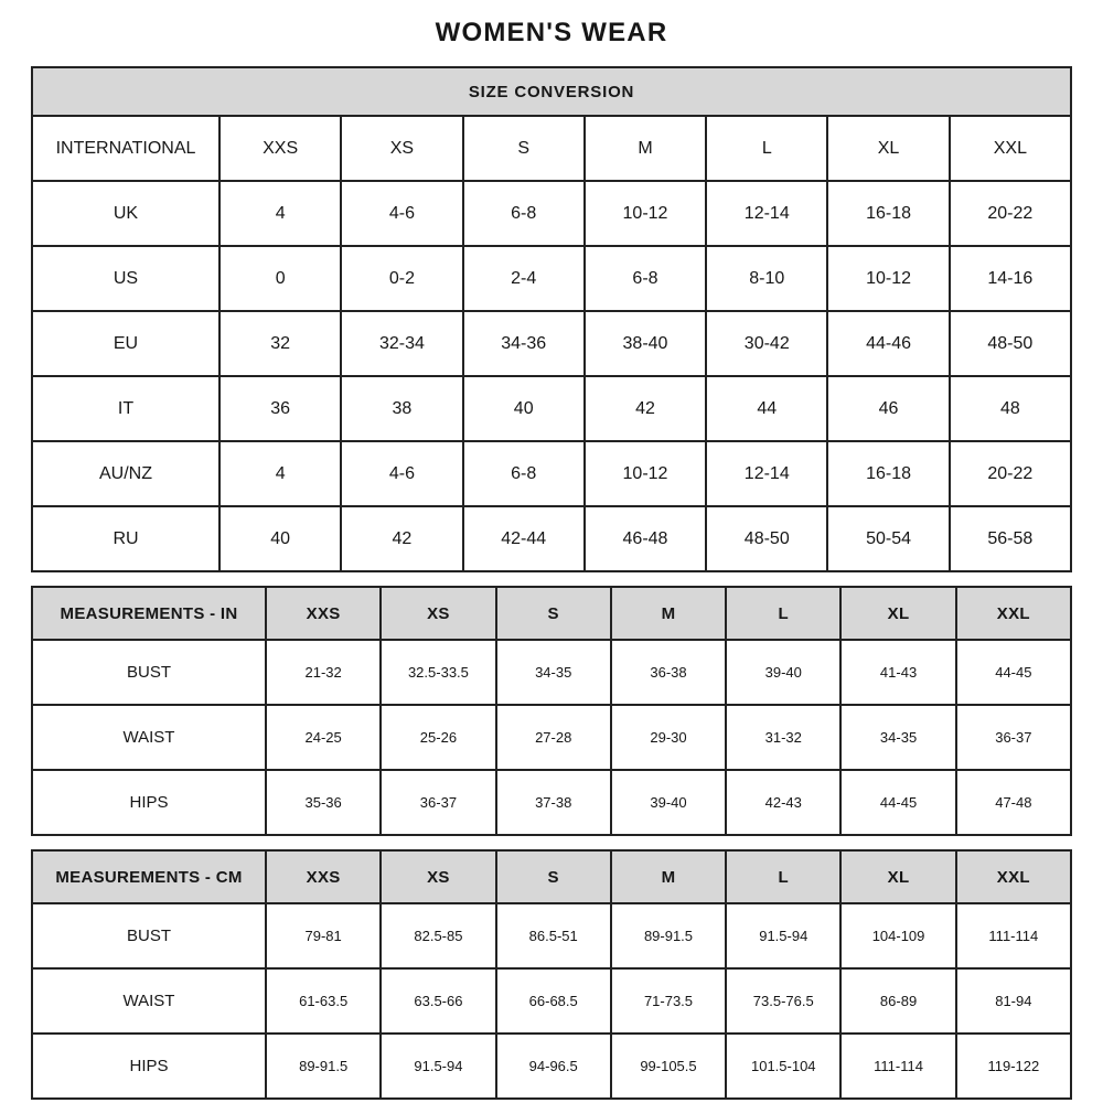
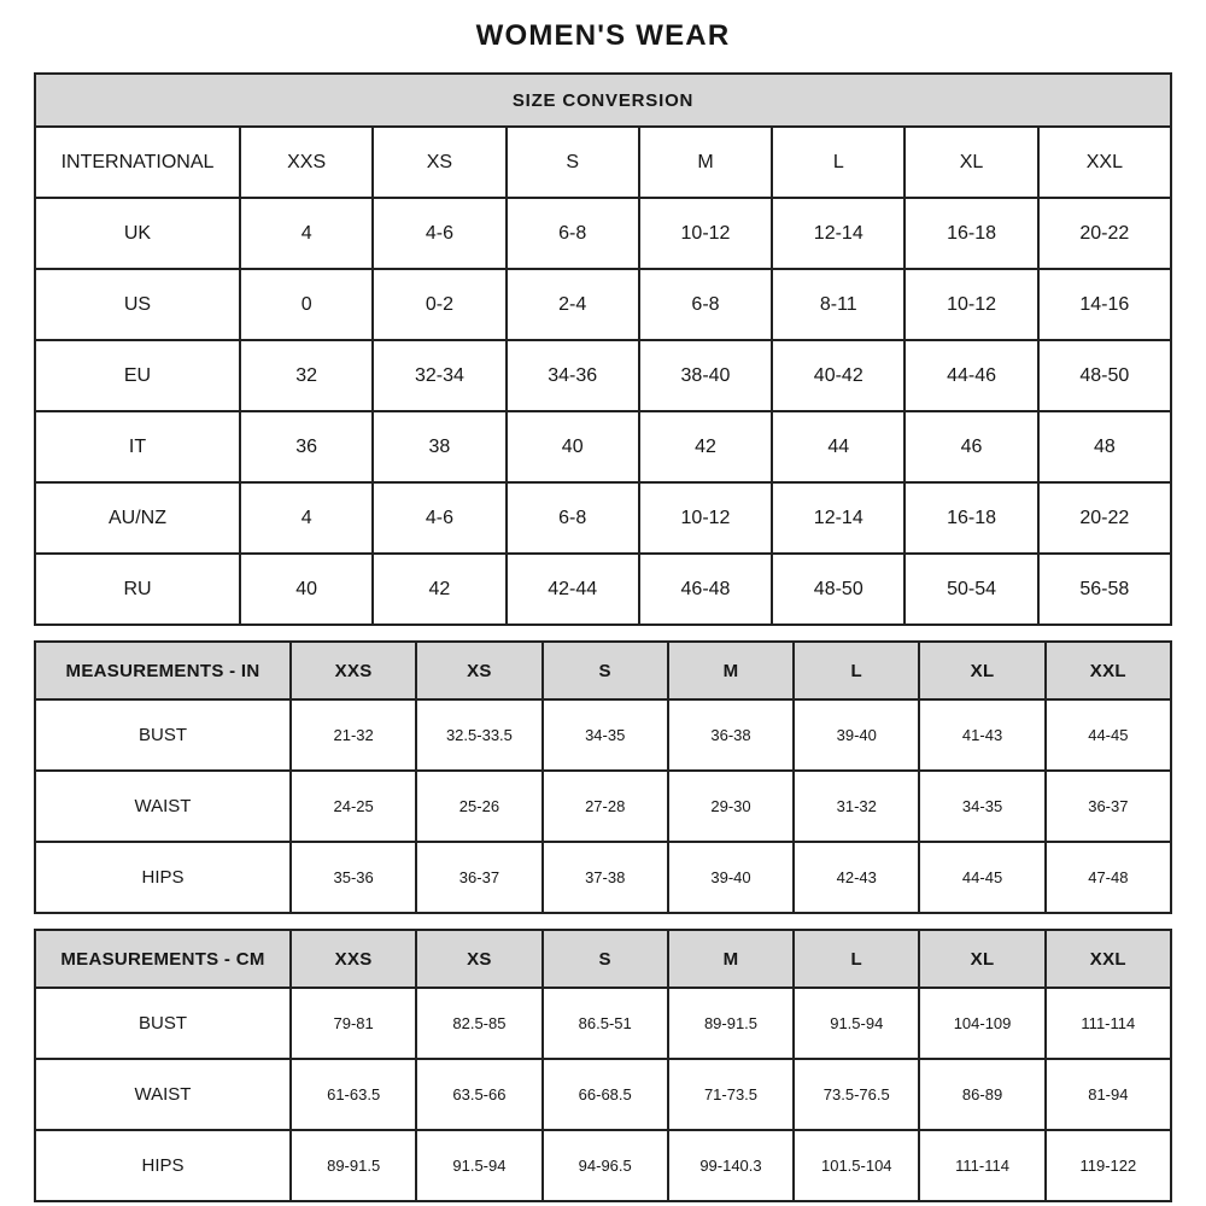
  WOMEN'S WEAR
  SIZE CONVERSION
  INTERNATIONAL	XXS	XS	S	M	L	XL	XXL
  UK	4	4-6	6-8	10-12	12-14	16-18	20-22
- US	0	0-2	2-4	6-8	8-10	10-12	14-16
+ US	0	0-2	2-4	6-8	8-11	10-12	14-16
- EU	32	32-34	34-36	38-40	30-42	44-46	48-50
+ EU	32	32-34	34-36	38-40	40-42	44-46	48-50
  IT	36	38	40	42	44	46	48
  AU/NZ	4	4-6	6-8	10-12	12-14	16-18	20-22
  RU	40	42	42-44	46-48	48-50	50-54	56-58
  MEASUREMENTS - IN	XXS	XS	S	M	L	XL	XXL
  BUST	21-32	32.5-33.5	34-35	36-38	39-40	41-43	44-45
  WAIST	24-25	25-26	27-28	29-30	31-32	34-35	36-37
  HIPS	35-36	36-37	37-38	39-40	42-43	44-45	47-48
  MEASUREMENTS - CM	XXS	XS	S	M	L	XL	XXL
  BUST	79-81	82.5-85	86.5-51	89-91.5	91.5-94	104-109	111-114
  WAIST	61-63.5	63.5-66	66-68.5	71-73.5	73.5-76.5	86-89	81-94
- HIPS	89-91.5	91.5-94	94-96.5	99-105.5	101.5-104	111-114	119-122
+ HIPS	89-91.5	91.5-94	94-96.5	99-140.3	101.5-104	111-114	119-122
